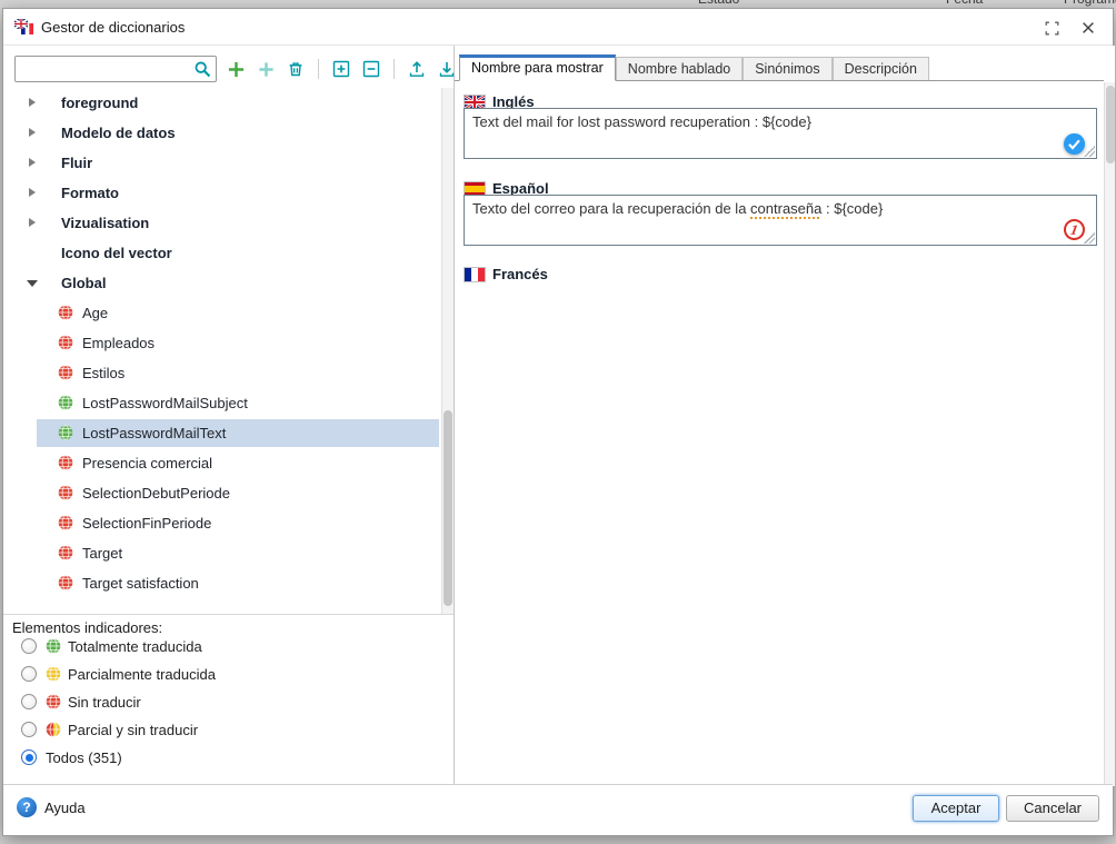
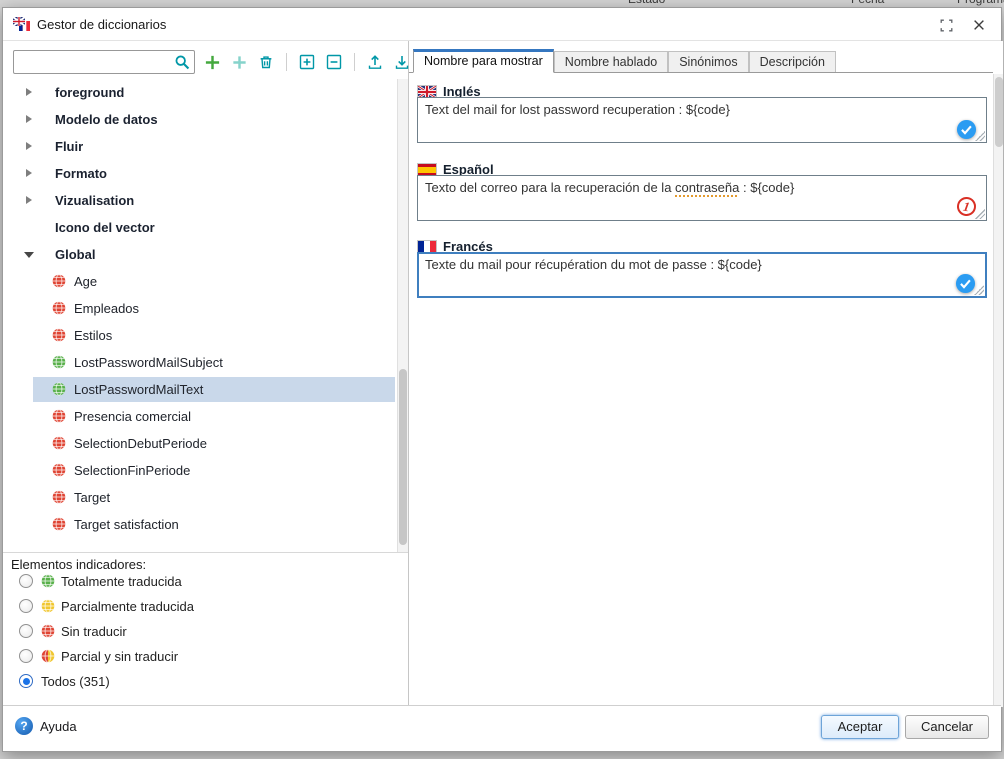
  Gestor de diccionarios
  foreground
  Modelo de datos
  Fluir
  Formato
  Vizualisation
  Icono del vector
  Global
  Age
  Empleados
  Estilos
  LostPasswordMailSubject
  LostPasswordMailText
  Presencia comercial
  SelectionDebutPeriode
  SelectionFinPeriode
  Target
  Target satisfaction
  Elementos indicadores:
  Totalmente traducida
  Parcialmente traducida
  Sin traducir
  Parcial y sin traducir
  Todos (351)
  Nombre para mostrar
  Nombre hablado
  Sinónimos
  Descripción
  Inglés
  Text del mail for lost password recuperation : ${code}
  Español
  Texto del correo para la recuperación de la contraseña : ${code}
  Francés
+ Texte du mail pour récupération du mot de passe : ${code}
  ?
  Ayuda
  Aceptar
  Cancelar
